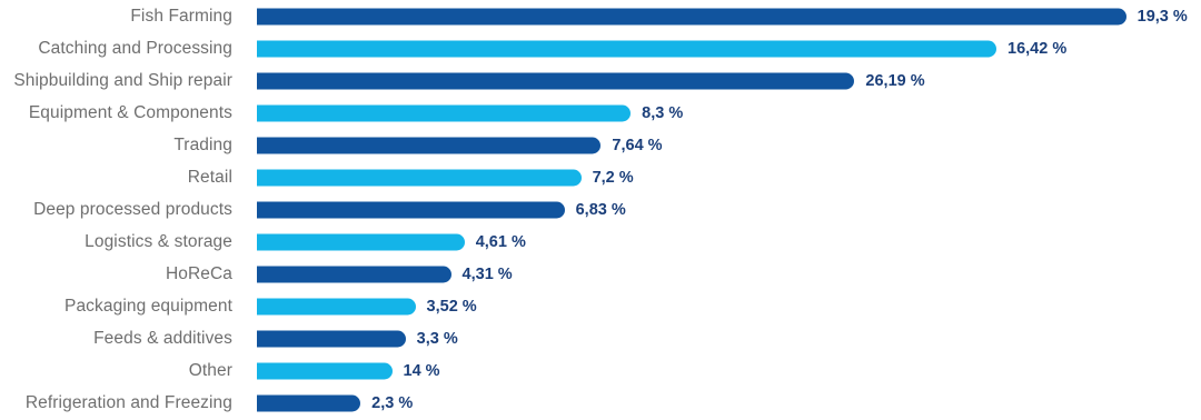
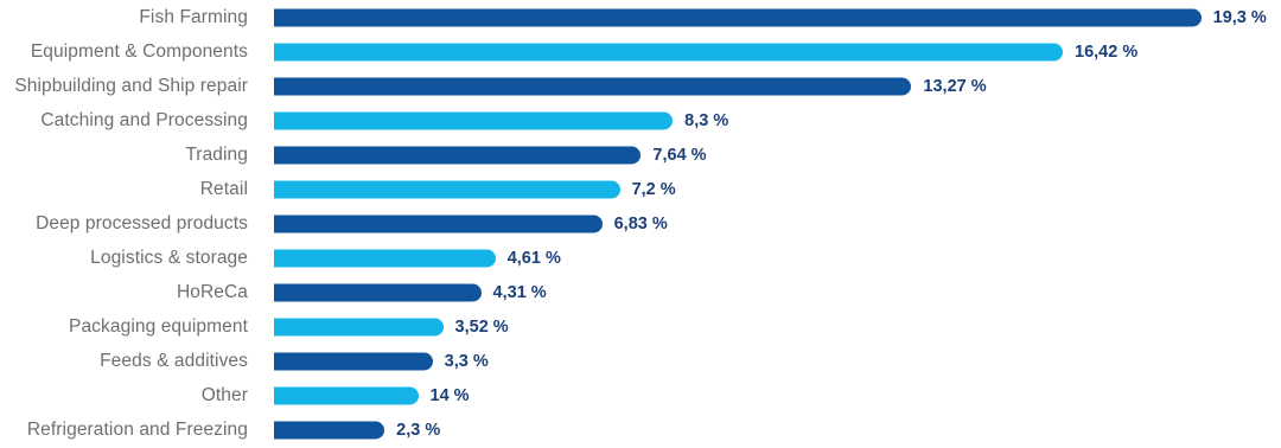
  Fish Farming
  19,3 %
- Catching and Processing
+ Equipment & Components
  16,42 %
  Shipbuilding and Ship repair
- 26,19 %
+ 13,27 %
- Equipment & Components
+ Catching and Processing
  8,3 %
  Trading
  7,64 %
  Retail
  7,2 %
  Deep processed products
  6,83 %
  Logistics & storage
  4,61 %
  HoReCa
  4,31 %
  Packaging equipment
  3,52 %
  Feeds & additives
  3,3 %
  Other
  14 %
  Refrigeration and Freezing
  2,3 %
